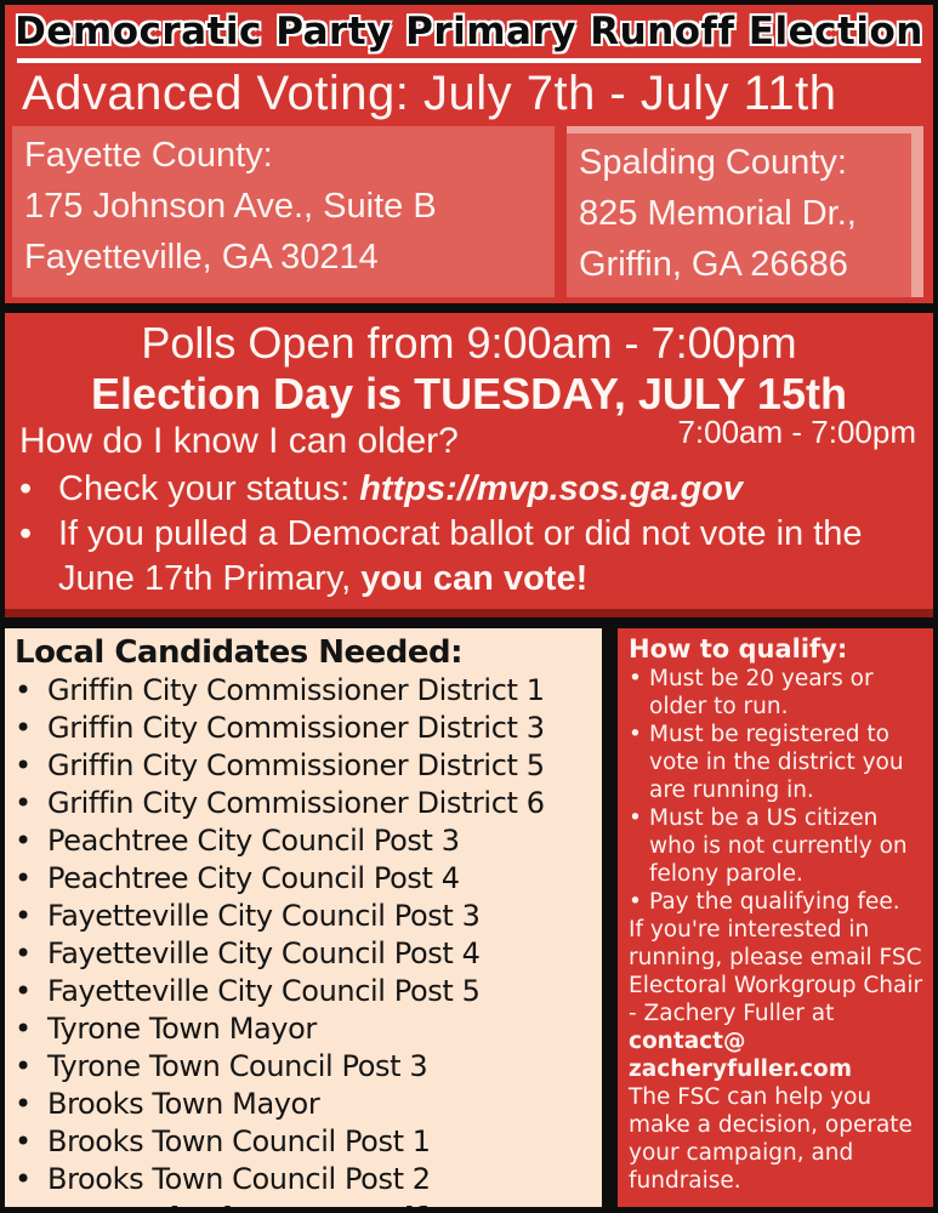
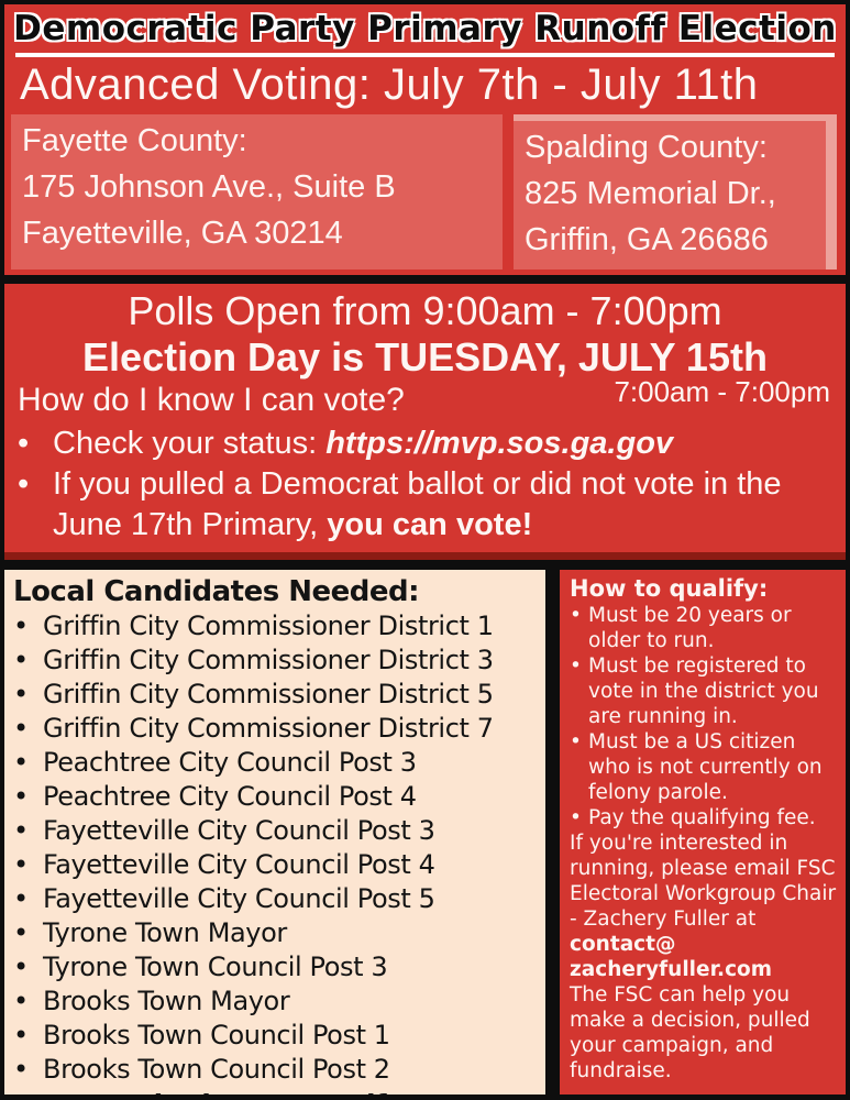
  Democratic Party Primary Runoff Election
  Advanced Voting: July 7th - July 11th
  Fayette County:
  175 Johnson Ave., Suite B
  Fayetteville, GA 30214
  Spalding County:
  825 Memorial Dr.,
  Griffin, GA 26686
  Polls Open from 9:00am - 7:00pm
  Election Day is TUESDAY, JULY 15th
- How do I know I can older?
+ How do I know I can vote?
  7:00am - 7:00pm
  •
  Check your status: https://mvp.sos.ga.gov
  •
  If you pulled a Democrat ballot or did not vote in the June 17th Primary, you can vote!
  Local Candidates Needed:
  •
  Griffin City Commissioner District 1
  •
  Griffin City Commissioner District 3
  •
  Griffin City Commissioner District 5
  •
- Griffin City Commissioner District 6
+ Griffin City Commissioner District 7
  •
  Peachtree City Council Post 3
  •
  Peachtree City Council Post 4
  •
  Fayetteville City Council Post 3
  •
  Fayetteville City Council Post 4
  •
  Fayetteville City Council Post 5
  •
  Tyrone Town Mayor
  •
  Tyrone Town Council Post 3
  •
  Brooks Town Mayor
  •
  Brooks Town Council Post 1
  •
  Brooks Town Council Post 2
  How to qualify:
  •
  Must be 20 years or older to run.
  •
  Must be registered to vote in the district you are running in.
  •
  Must be a US citizen who is not currently on felony parole.
  •
  Pay the qualifying fee.
  If you're interested in running, please email FSC Electoral Workgroup Chair - Zachery Fuller at
  contact@
  zacheryfuller.com
- The FSC can help you make a decision, operate your campaign, and fundraise.
+ The FSC can help you make a decision, pulled your campaign, and fundraise.
